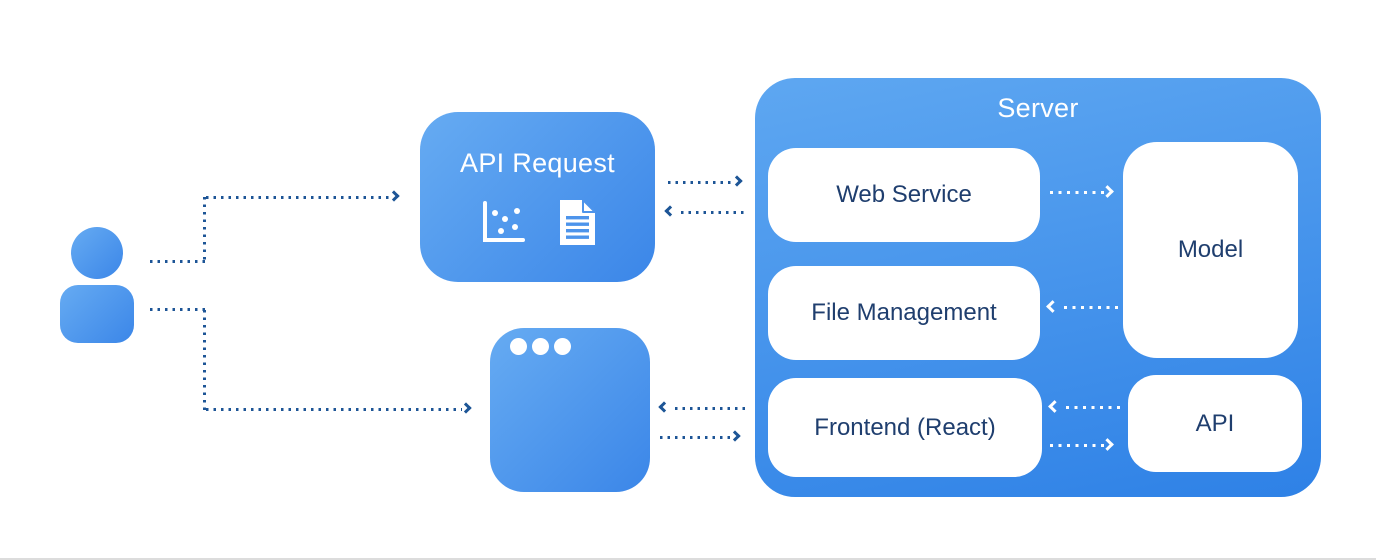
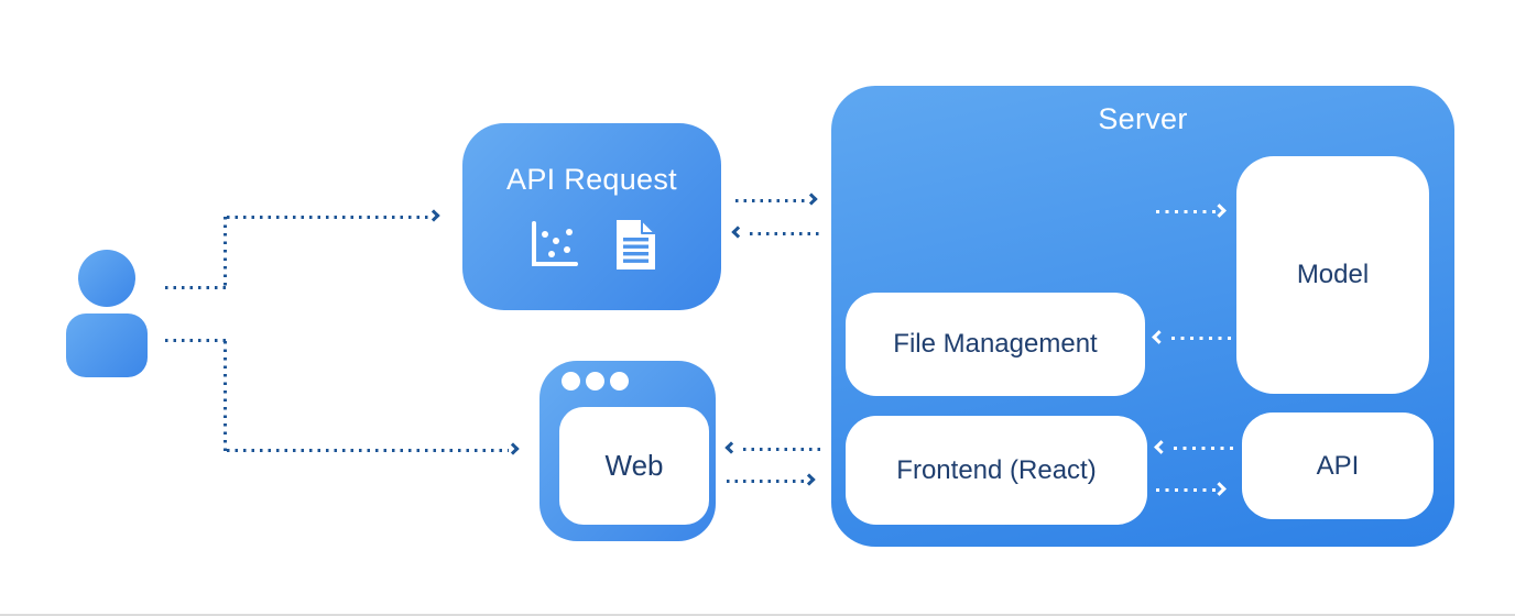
  API Request
+ Web
  Server
- Web Service
  File Management
  Frontend (React)
  Model
  API
